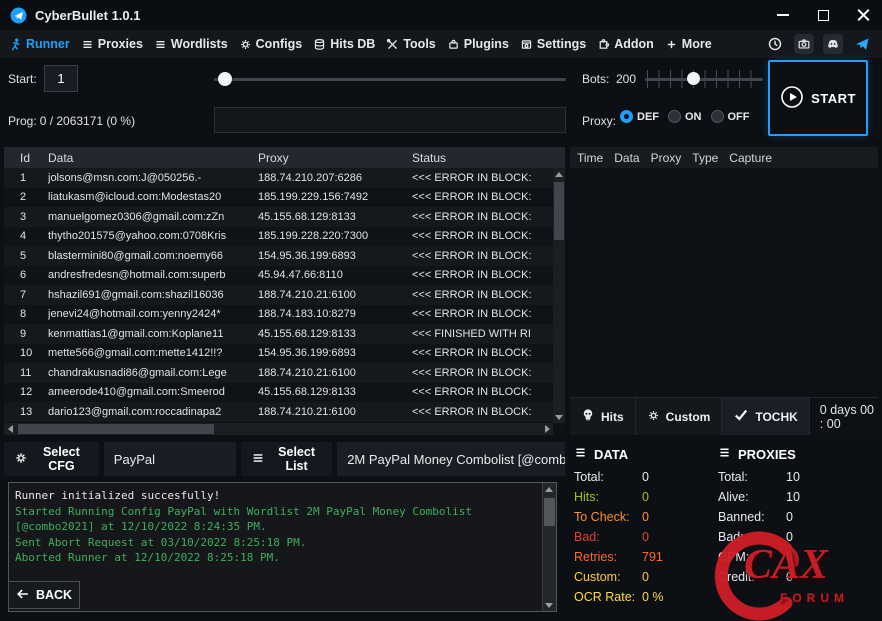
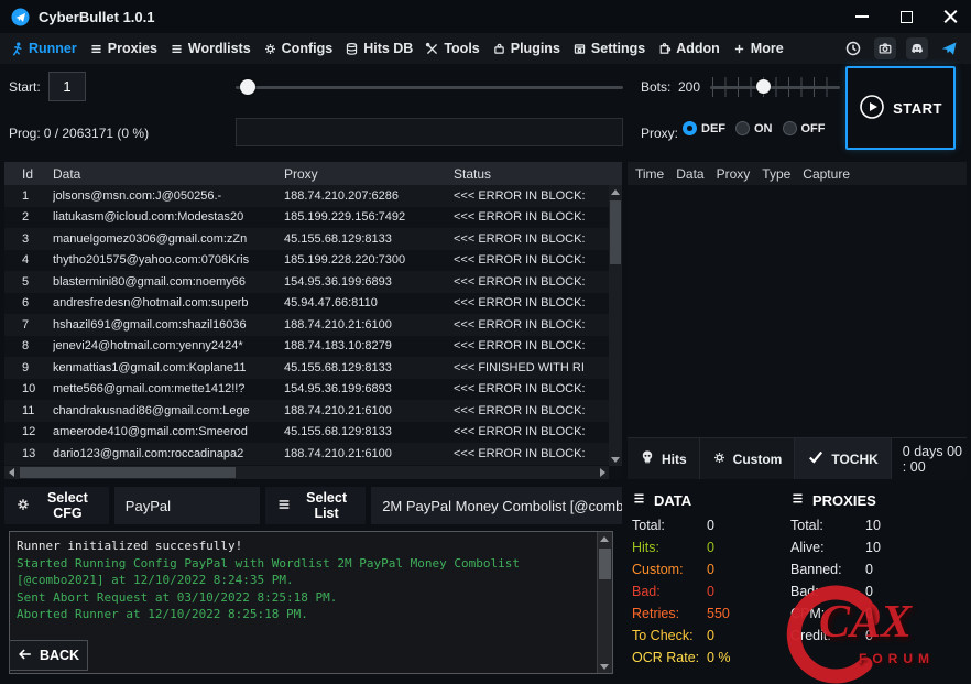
  CyberBullet 1.0.1
  Runner
  Proxies
  Wordlists
  Configs
  Hits DB
  Tools
  Plugins
  Settings
  Addon
  More
  Start:
  1
  Bots:
  200
  START
  Prog:
  0 / 2063171 (0 %)
  Proxy:
  DEF
  ON
  OFF
  Id
  Data
  Proxy
  Status
  1
  jolsons@msn.com:J@050256.-
  188.74.210.207:6286
  <<< ERROR IN BLOCK:
  2
  liatukasm@icloud.com:Modestas20
  185.199.229.156:7492
  <<< ERROR IN BLOCK:
  3
  manuelgomez0306@gmail.com:zZn
  45.155.68.129:8133
  <<< ERROR IN BLOCK:
  4
  thytho201575@yahoo.com:0708Kris
  185.199.228.220:7300
  <<< ERROR IN BLOCK:
  5
  blastermini80@gmail.com:noemy66
  154.95.36.199:6893
  <<< ERROR IN BLOCK:
  6
  andresfredesn@hotmail.com:superb
  45.94.47.66:8110
  <<< ERROR IN BLOCK:
  7
  hshazil691@gmail.com:shazil16036
  188.74.210.21:6100
  <<< ERROR IN BLOCK:
  8
  jenevi24@hotmail.com:yenny2424*
  188.74.183.10:8279
  <<< ERROR IN BLOCK:
  9
  kenmattias1@gmail.com:Koplane11
  45.155.68.129:8133
  <<< FINISHED WITH RI
  10
  mette566@gmail.com:mette1412!!?
  154.95.36.199:6893
  <<< ERROR IN BLOCK:
  11
  chandrakusnadi86@gmail.com:Lege
  188.74.210.21:6100
  <<< ERROR IN BLOCK:
  12
  ameerode410@gmail.com:Smeerod
  45.155.68.129:8133
  <<< ERROR IN BLOCK:
  13
  dario123@gmail.com:roccadinapa2
  188.74.210.21:6100
  <<< ERROR IN BLOCK:
  Time
  Data
  Proxy
  Type
  Capture
  Hits
  Custom
  TOCHK
  0 days 00 : 00
  Select CFG
  PayPal
  Select List
  2M PayPal Money Combolist [@comb
  Runner initialized succesfully!
  Started Running Config PayPal with Wordlist 2M PayPal Money Combolist [@combo2021] at 12/10/2022 8:24:35 PM.
  Sent Abort Request at 03/10/2022 8:25:18 PM.
  Aborted Runner at 12/10/2022 8:25:18 PM.
  DATA
  Total: 0
  Hits: 0
- To Check: 0
+ Custom: 0
  Bad: 0
- Retries: 791
+ Retries: 550
- Custom: 0
+ To Check: 0
  OCR Rate: 0 %
  PROXIES
  Total: 10
  Alive: 10
  Banned: 0
  Bad 0
  redit: 0
  BACK
  CAX
  FORUM
